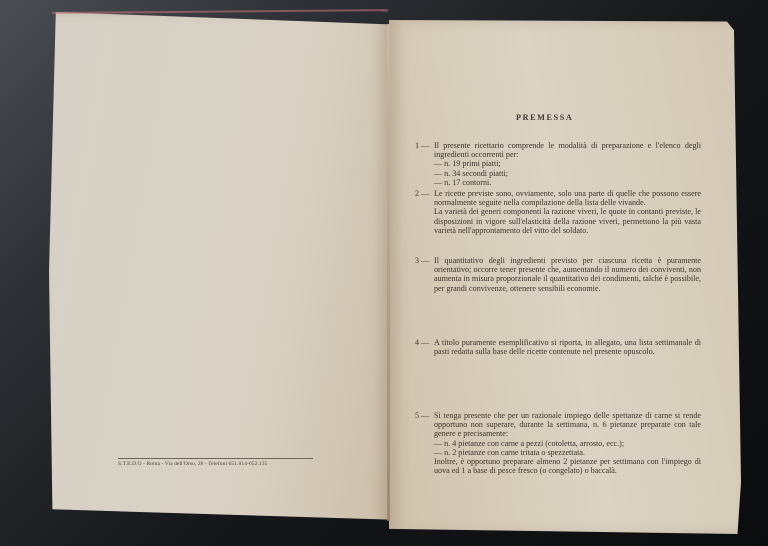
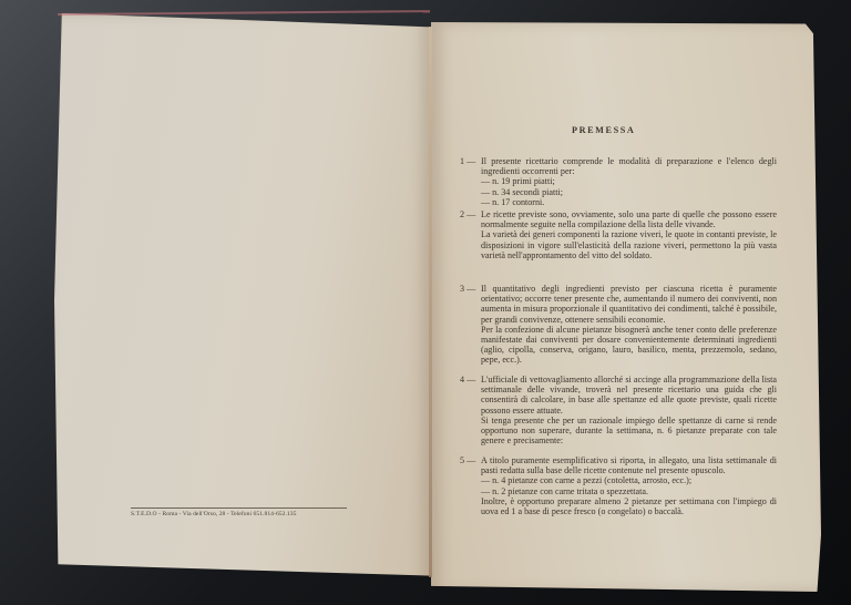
  PREMESSA
  1 —
  Il presente ricettario comprende le modalità di preparazione e l'elenco degli ingredienti occorrenti per:
  — n. 19 primi piatti;
  — n. 34 secondi piatti;
  — n. 17 contorni.
  2 —
  Le ricette previste sono, ovviamente, solo una parte di quelle che possono essere normalmente seguite nella compilazione della lista delle vivande.
  La varietà dei generi componenti la razione viveri, le quote in contanti previste, le disposizioni in vigore sull'elasticità della razione viveri, permettono la più vasta varietà nell'approntamento del vitto del soldato.
  3 —
  Il quantitativo degli ingredienti previsto per ciascuna ricetta è puramente orientativo; occorre tener presente che, aumentando il numero dei conviventi, non aumenta in misura proporzionale il quantitativo dei condimenti, talché è possibile, per grandi convivenze, ottenere sensibili economie.
+ Per la confezione di alcune pietanze bisognerà anche tener conto delle preferenze manifestate dai conviventi per dosare convenientemente determinati ingredienti (aglio, cipolla, conserva, origano, lauro, basilico, menta, prezzemolo, sedano, pepe, ecc.).
  4 —
+ L'ufficiale di vettovagliamento allorché si accinge alla programmazione della lista settimanale delle vivande, troverà nel presente ricettario una guida che gli consentirà di calcolare, in base alle spettanze ed alle quote previste, quali ricette possono essere attuate.
- A titolo puramente esemplificativo si riporta, in allegato, una lista settimanale di pasti redatta sulla base delle ricette contenute nel presente opuscolo.
+ Si tenga presente che per un razionale impiego delle spettanze di carne si rende opportuno non superare, durante la settimana, n. 6 pietanze preparate con tale genere e precisamente:
  5 —
- Si tenga presente che per un razionale impiego delle spettanze di carne si rende opportuno non superare, durante la settimana, n. 6 pietanze preparate con tale genere e precisamente:
+ A titolo puramente esemplificativo si riporta, in allegato, una lista settimanale di pasti redatta sulla base delle ricette contenute nel presente opuscolo.
  — n. 4 pietanze con carne a pezzi (cotoletta, arrosto, ecc.);
  — n. 2 pietanze con carne tritata o spezzettata.
  Inoltre, è opportuno preparare almeno 2 pietanze per settimana con l'impiego di uova ed 1 a base di pesce fresco (o congelato) o baccalà.
